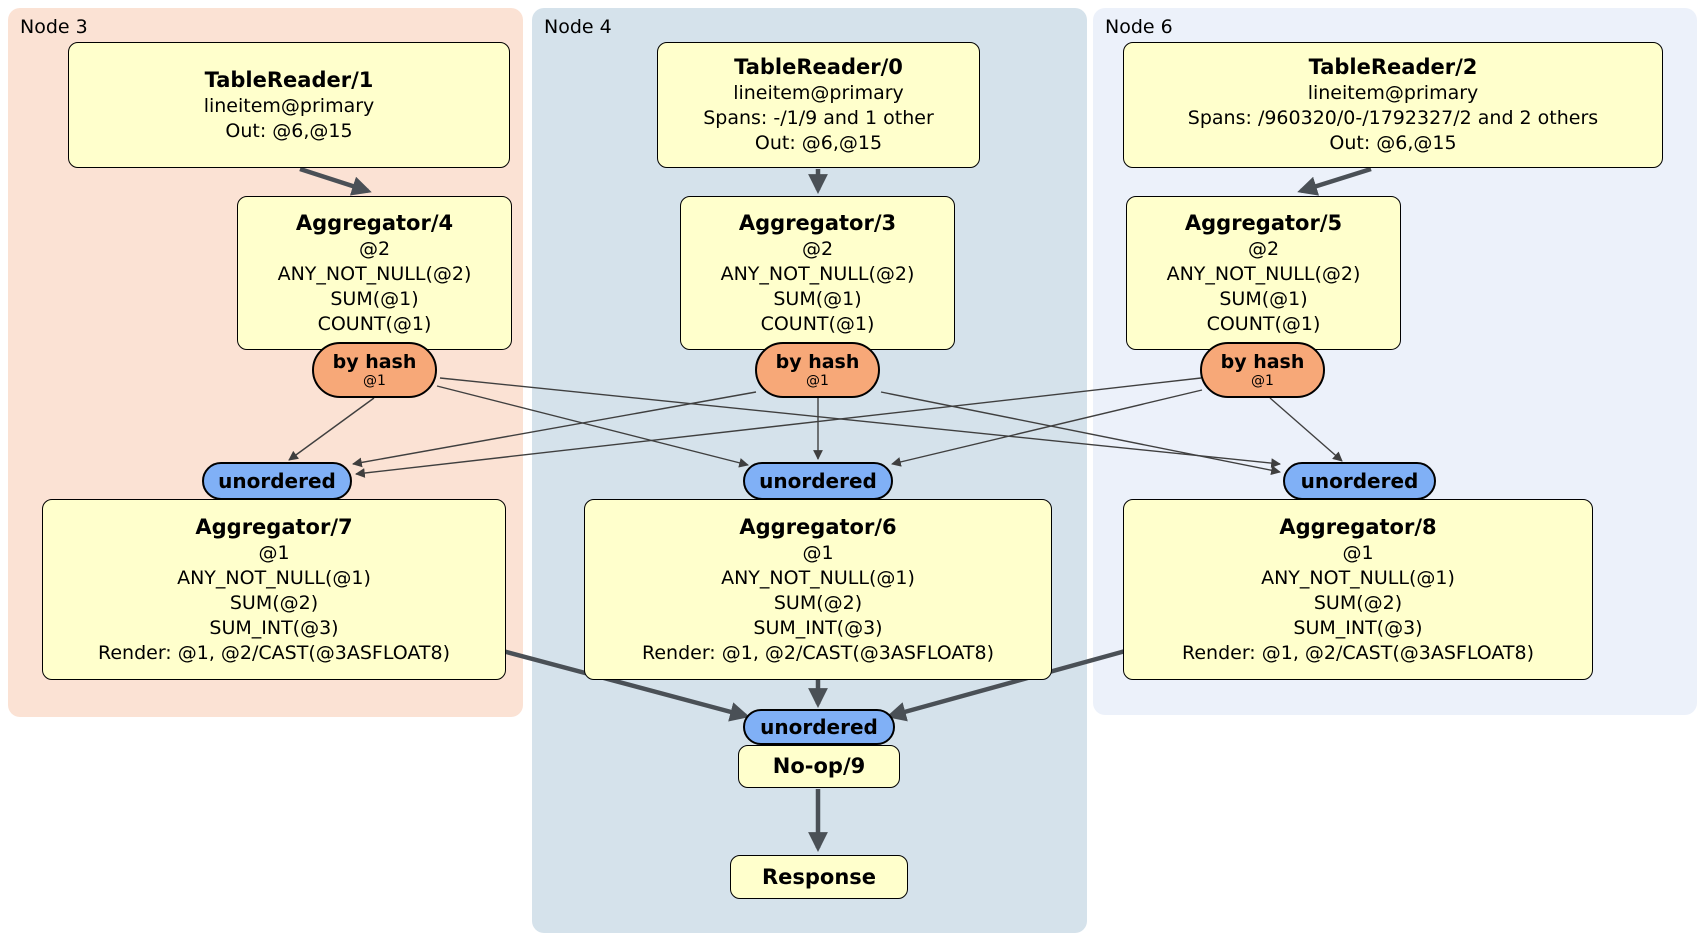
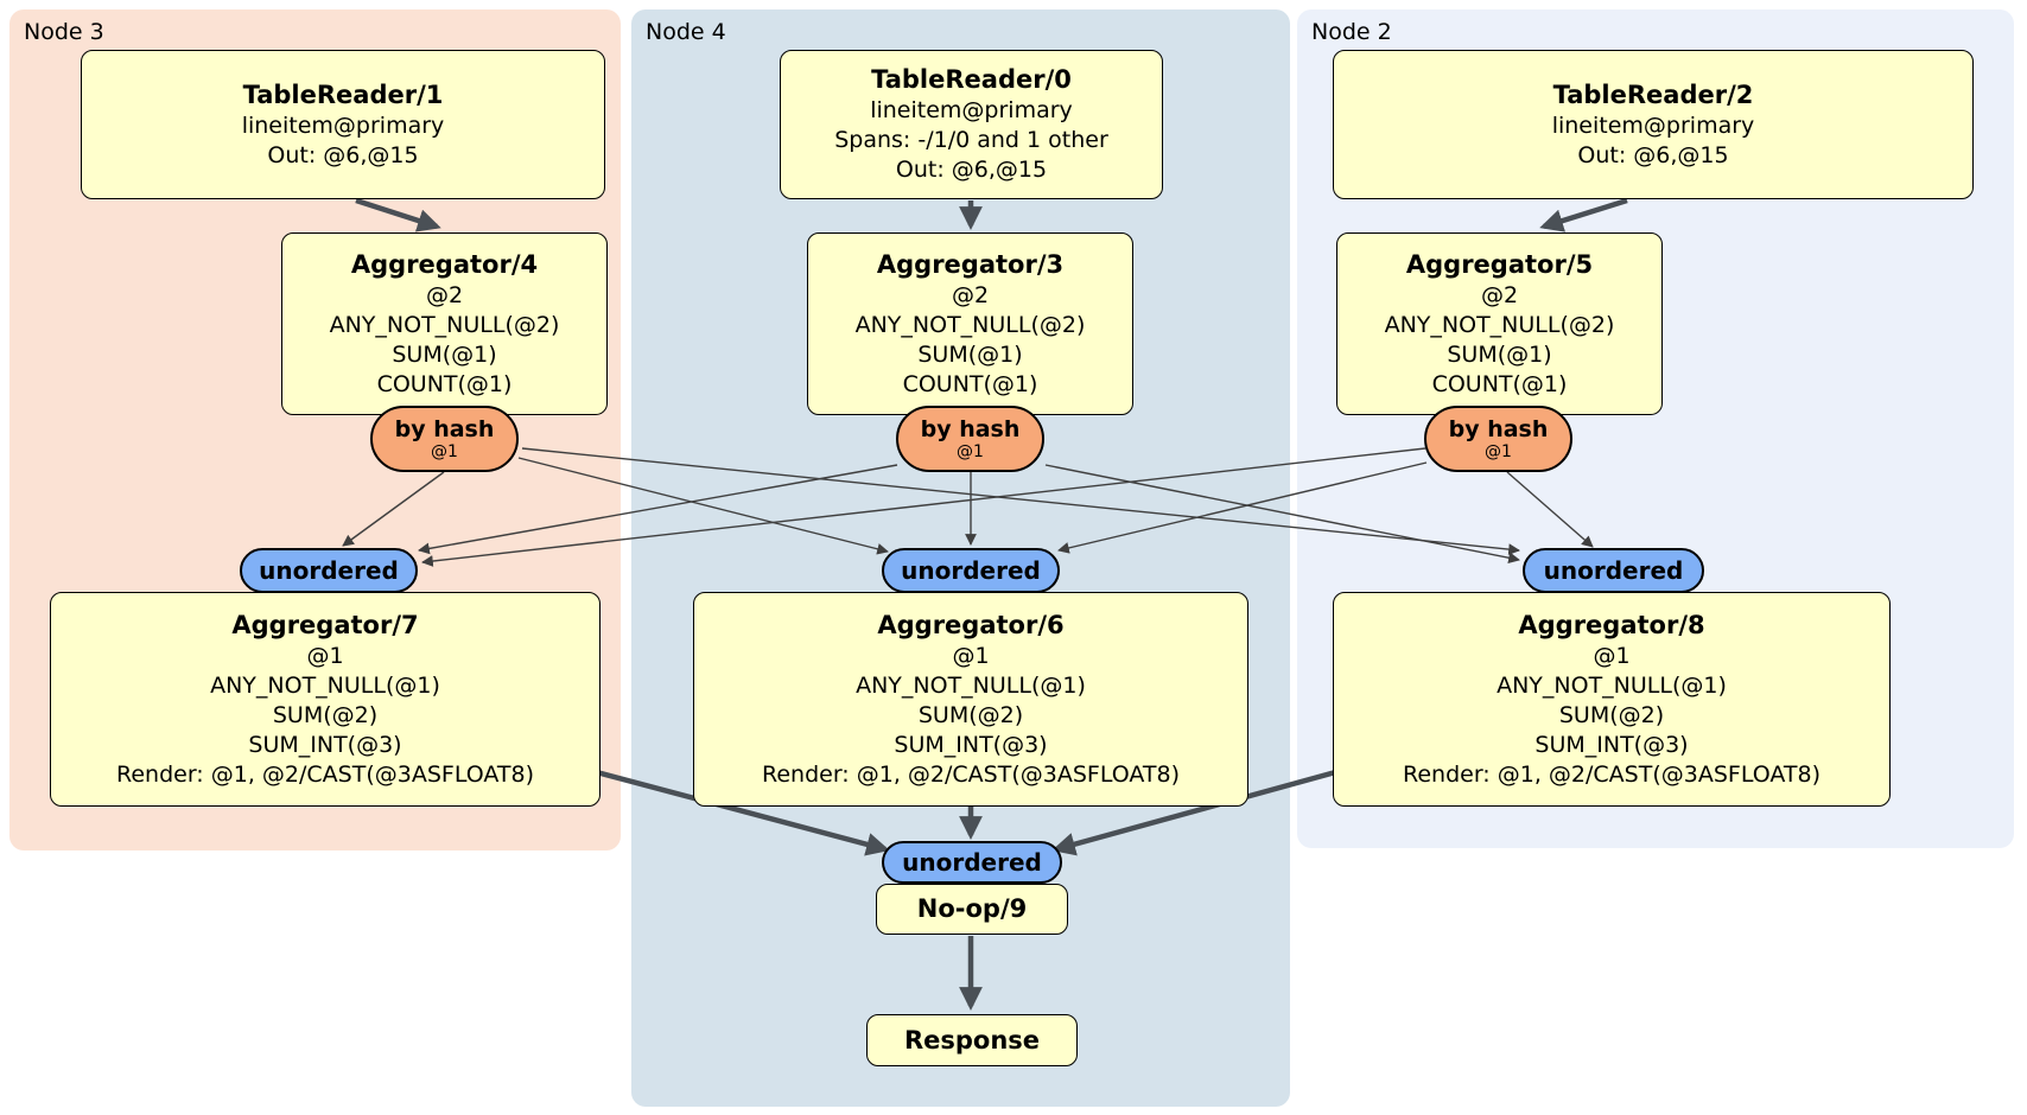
  Node 3
  Node 4
- Node 6
+ Node 2
  TableReader/1
  lineitem@primary
  Out: @6,@15
  TableReader/0
  lineitem@primary
- Spans: -/1/9 and 1 other
+ Spans: -/1/0 and 1 other
  Out: @6,@15
  TableReader/2
  lineitem@primary
- Spans: /960320/0-/1792327/2 and 2 others
  Out: @6,@15
  Aggregator/4
  @2
  ANY_NOT_NULL(@2)
  SUM(@1)
  COUNT(@1)
  Aggregator/3
  @2
  ANY_NOT_NULL(@2)
  SUM(@1)
  COUNT(@1)
  Aggregator/5
  @2
  ANY_NOT_NULL(@2)
  SUM(@1)
  COUNT(@1)
  by hash
  @1
  by hash
  @1
  by hash
  @1
  unordered
  unordered
  unordered
  Aggregator/7
  @1
  ANY_NOT_NULL(@1)
  SUM(@2)
  SUM_INT(@3)
  Render: @1, @2/CAST(@3ASFLOAT8)
  Aggregator/6
  @1
  ANY_NOT_NULL(@1)
  SUM(@2)
  SUM_INT(@3)
  Render: @1, @2/CAST(@3ASFLOAT8)
  Aggregator/8
  @1
  ANY_NOT_NULL(@1)
  SUM(@2)
  SUM_INT(@3)
  Render: @1, @2/CAST(@3ASFLOAT8)
  unordered
  No-op/9
  Response
